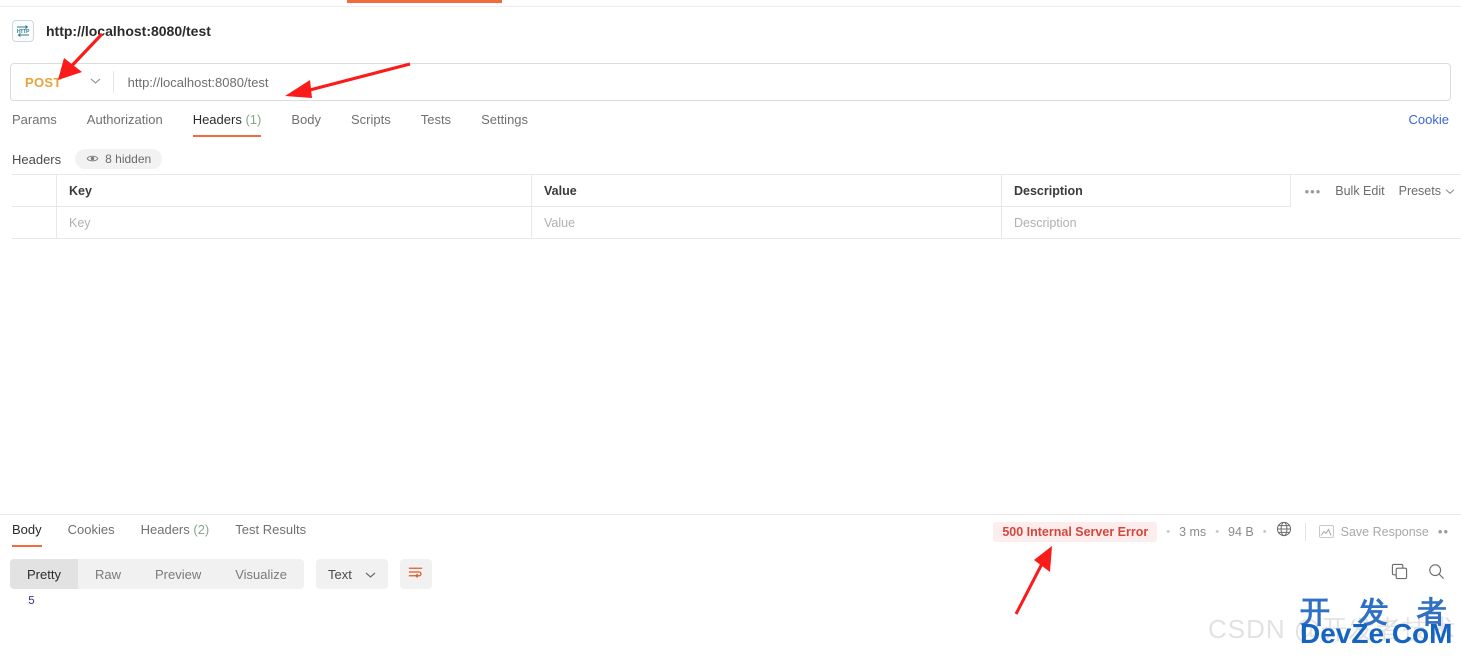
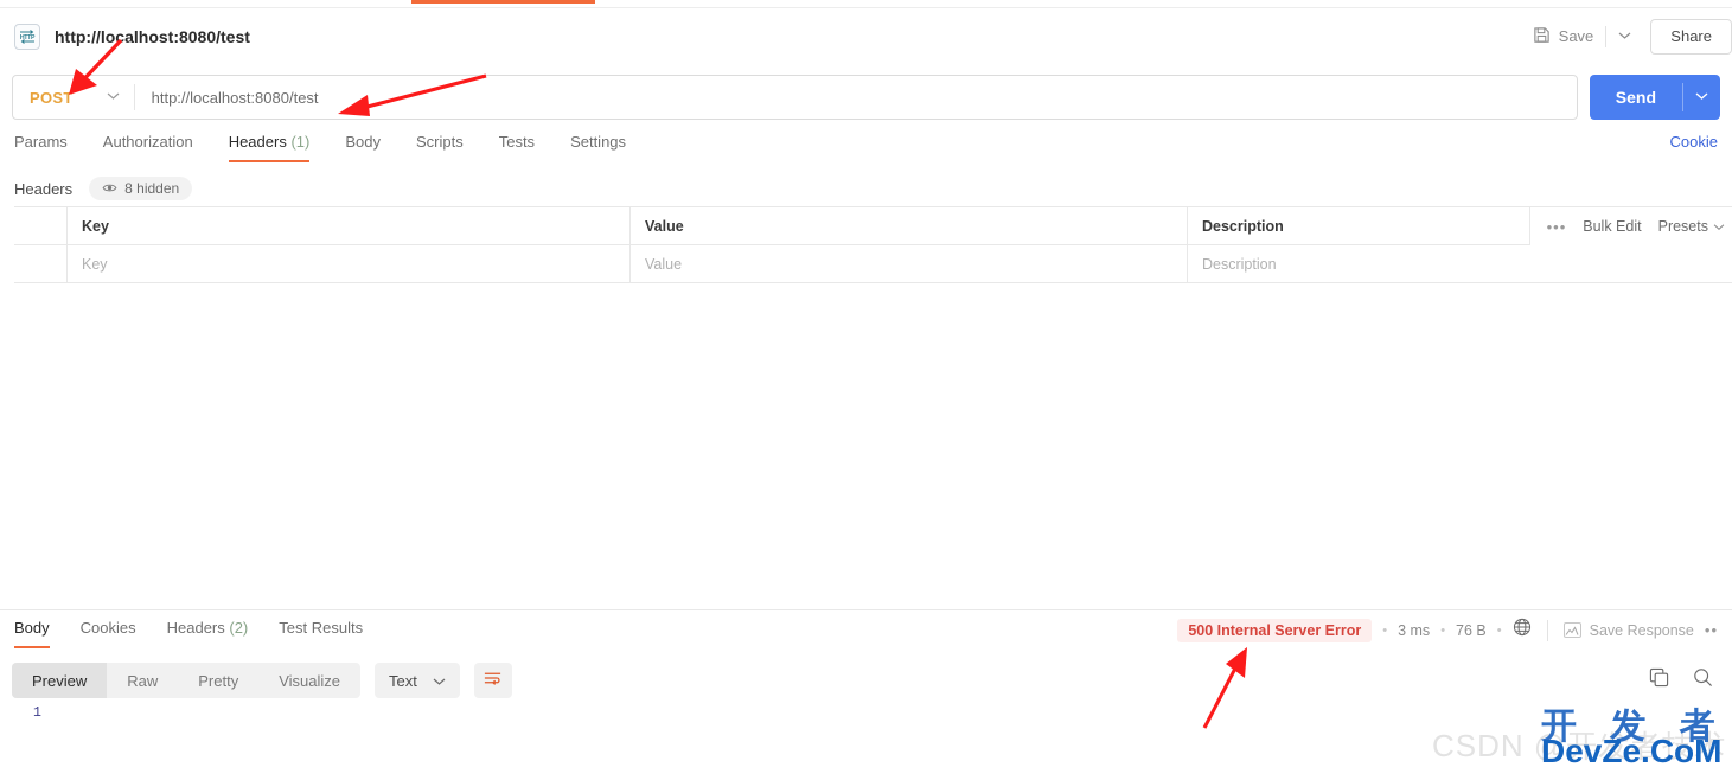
  http://localhost:8080/test
+ Save
+ Share
  POST
  http://localhost:8080/test
+ Send
  Params
  Authorization
  Headers (1)
  Body
  Scripts
  Tests
  Settings
  Cookie
  Headers
  8 hidden
  Key
  Value
  Description
  •••
  Bulk Edit
  Presets
  Key
  Value
  Description
  Body
  Cookies
  Headers (2)
  Test Results
  500 Internal Server Error
  •
  3 ms
  •
- 94 B
+ 76 B
  •
  Save Response
  ••
- Pretty
+ Preview
  Raw
- Preview
+ Pretty
  Visualize
  Text
- 5
+ 1
  CSDN @开发者技术
  开 发 者
  DevZe.CoM
